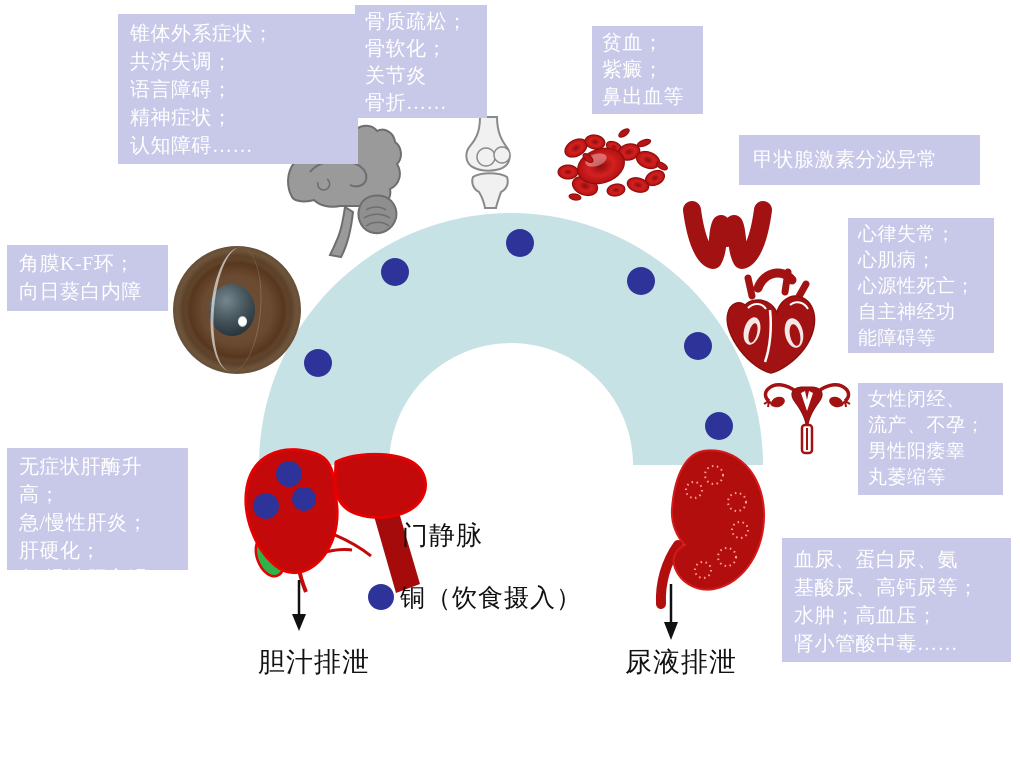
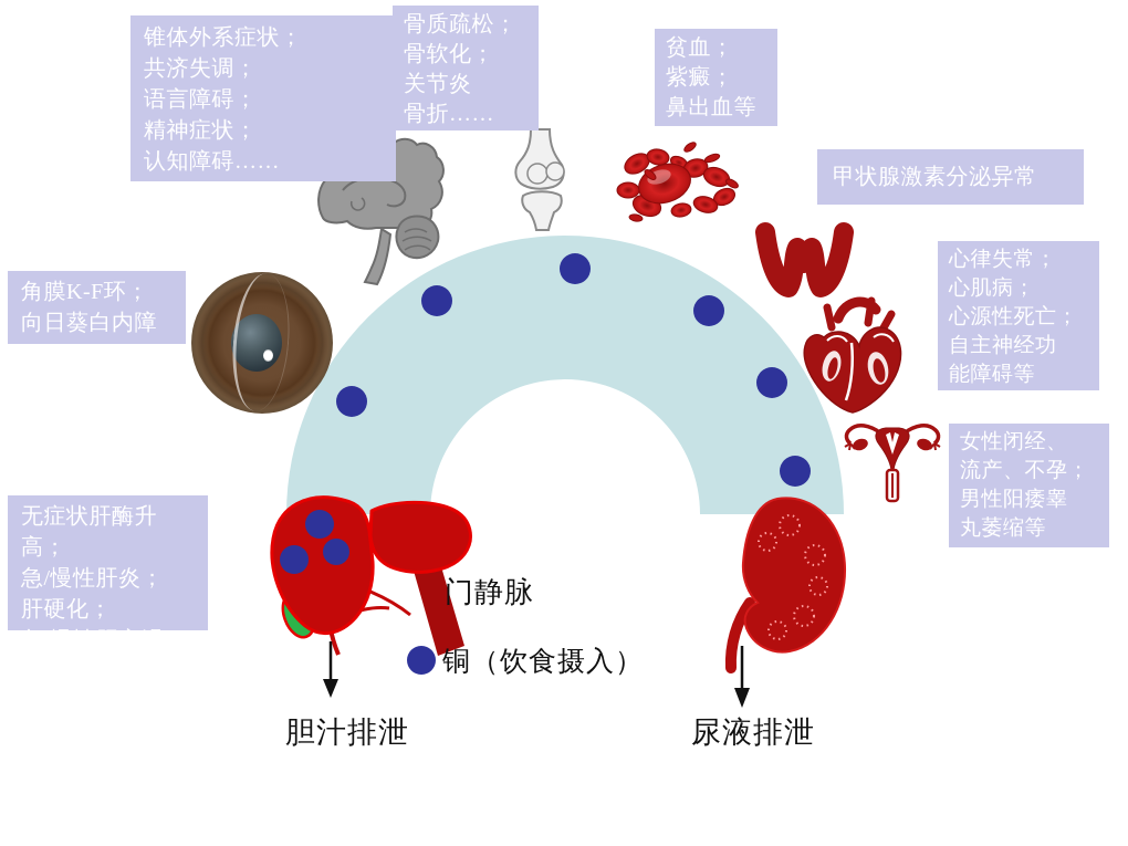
  锥体外系症状；
  共济失调；
  语言障碍；
  精神症状；
  认知障碍……
  骨质疏松；
  骨软化；
  关节炎
  骨折……
  贫血；
  紫癜；
  鼻出血等
  甲状腺激素分泌异常
  心律失常；
  心肌病；
  心源性死亡；
  自主神经功
  能障碍等
  女性闭经、
  流产、不孕；
  男性阳痿睾
  丸萎缩等
- 血尿、蛋白尿、氨
- 基酸尿、高钙尿等；
- 水肿；高血压；
- 肾小管酸中毒……
  角膜K-F环；
  向日葵白内障
  无症状肝酶升高；
  急/慢性肝炎；
  肝硬化；
  急/慢性肝衰竭
  门静脉
  铜（饮食摄入）
  胆汁排泄
  尿液排泄
